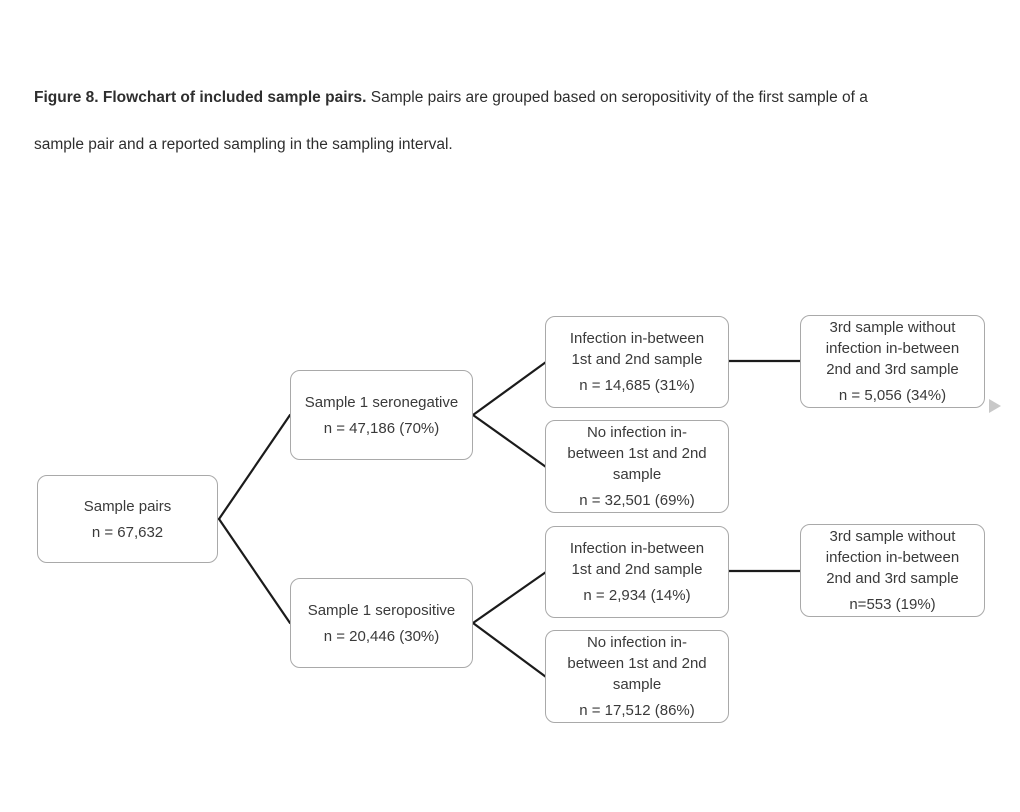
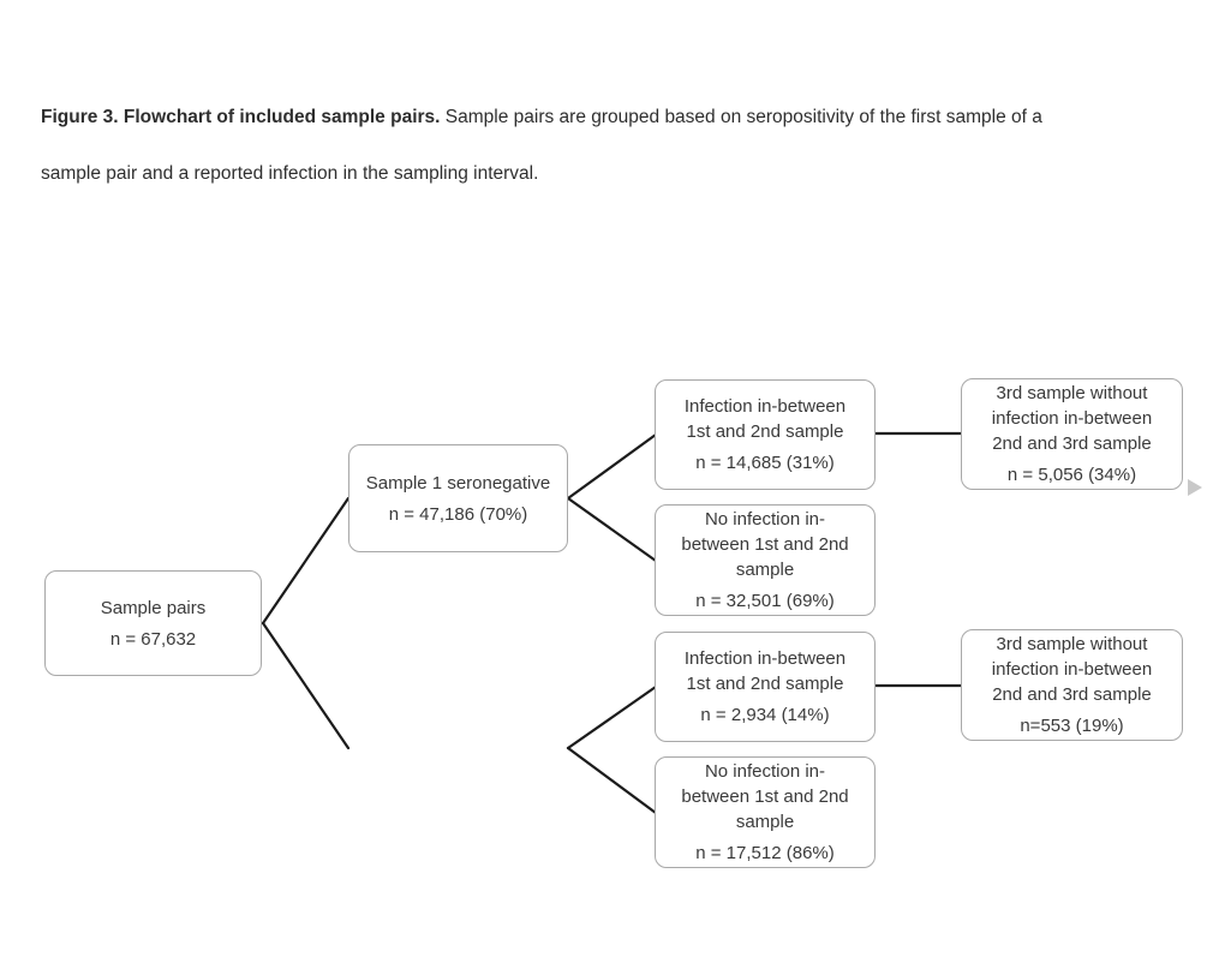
- Figure 8. Flowchart of included sample pairs. Sample pairs are grouped based on seropositivity of the first sample of a
+ Figure 3. Flowchart of included sample pairs. Sample pairs are grouped based on seropositivity of the first sample of a
- sample pair and a reported sampling in the sampling interval.
+ sample pair and a reported infection in the sampling interval.
  Sample pairs
  n = 67,632
  Sample 1 seronegative
  n = 47,186 (70%)
- Sample 1 seropositive
- n = 20,446 (30%)
  Infection in-between
  1st and 2nd sample
  n = 14,685 (31%)
  No infection in-
  between 1st and 2nd
  sample
  n = 32,501 (69%)
  Infection in-between
  1st and 2nd sample
  n = 2,934 (14%)
  No infection in-
  between 1st and 2nd
  sample
  n = 17,512 (86%)
  3rd sample without
  infection in-between
  2nd and 3rd sample
  n = 5,056 (34%)
  3rd sample without
  infection in-between
  2nd and 3rd sample
  n=553 (19%)
